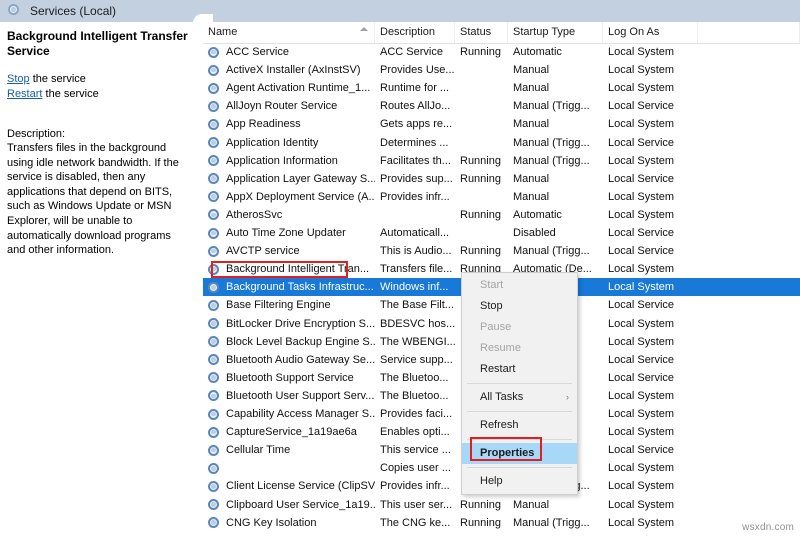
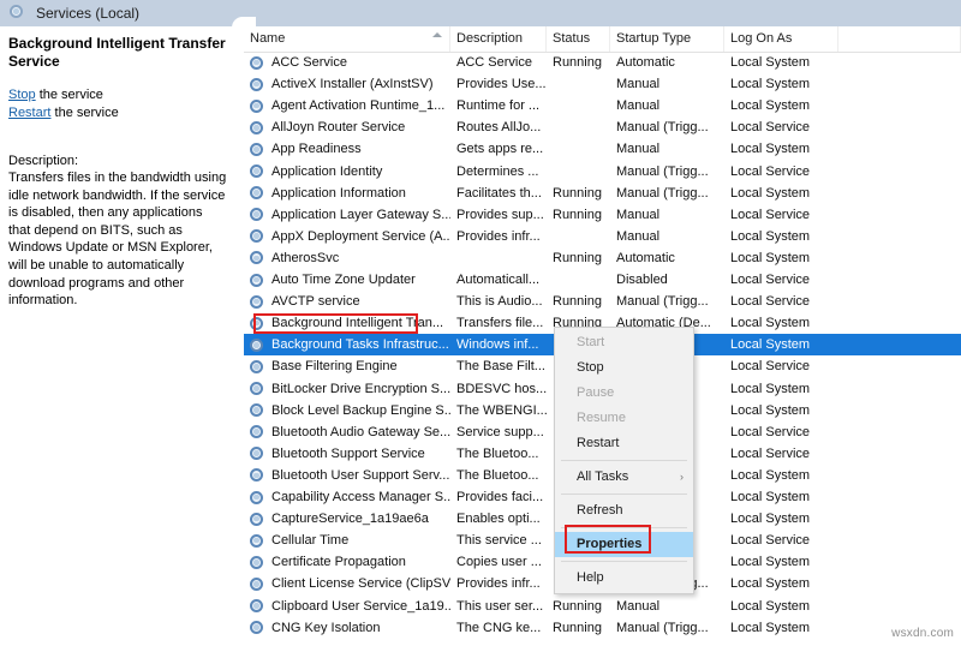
  Services (Local)
  Background Intelligent Transfer Service
  Stop the service
  Restart the service
  Description:
- Transfers files in the background using idle network bandwidth. If the service is disabled, then any applications that depend on BITS, such as Windows Update or MSN Explorer, will be unable to automatically download programs and other information.
+ Transfers files in the bandwidth using idle network bandwidth. If the service is disabled, then any applications that depend on BITS, such as Windows Update or MSN Explorer, will be unable to automatically download programs and other information.
  Name
  Description
  Status
  Startup Type
  Log On As
  ACC Service
  ACC Service
  Running
  Automatic
  Local System
  ActiveX Installer (AxInstSV)
  Provides Use...
  Manual
  Local System
  Agent Activation Runtime_1...
  Runtime for ...
  Manual
  Local System
  AllJoyn Router Service
  Routes AllJo...
  Manual (Trigg...
  Local Service
  App Readiness
  Gets apps re...
  Manual
  Local System
  Application Identity
  Determines ...
  Manual (Trigg...
  Local Service
  Application Information
  Facilitates th...
  Running
  Manual (Trigg...
  Local System
  Application Layer Gateway S...
  Provides sup...
  Running
  Manual
  Local Service
  AppX Deployment Service (A..
  Provides infr...
  Manual
  Local System
  AtherosSvc
  Running
  Automatic
  Local System
  Auto Time Zone Updater
  Automaticall...
  Disabled
  Local Service
  AVCTP service
  This is Audio...
  Running
  Manual (Trigg...
  Local Service
  Background Intelligent Tran...
  Transfers file...
  Running
  Automatic (De...
  Local System
  Background Tasks Infrastruc...
  Windows inf...
  Local System
  Base Filtering Engine
  The Base Filt...
  Local Service
  BitLocker Drive Encryption S...
  BDESVC hos...
  Local System
  Block Level Backup Engine S..
  The WBENGI...
  Local System
  Bluetooth Audio Gateway Se...
  Service supp...
  Local Service
  Bluetooth Support Service
  The Bluetoo...
  Local Service
  Bluetooth User Support Serv...
  The Bluetoo...
  Local System
  Capability Access Manager S..
  Provides faci...
  Local System
  CaptureService_1a19ae6a
  Enables opti...
  Local System
  Cellular Time
  This service ...
  Local Service
+ Certificate Propagation
  Copies user ...
  Local System
  Client License Service (ClipSV
  Provides infr...
  Local System
  Clipboard User Service_1a19..
  This user ser...
  Running
  Manual
  Local System
  CNG Key Isolation
  The CNG ke...
  Running
  Manual (Trigg...
  Local System
  Start
  Stop
  Pause
  Resume
  Restart
  All Tasks
  ›
  Refresh
  Properties
  Help
  wsxdn.com
